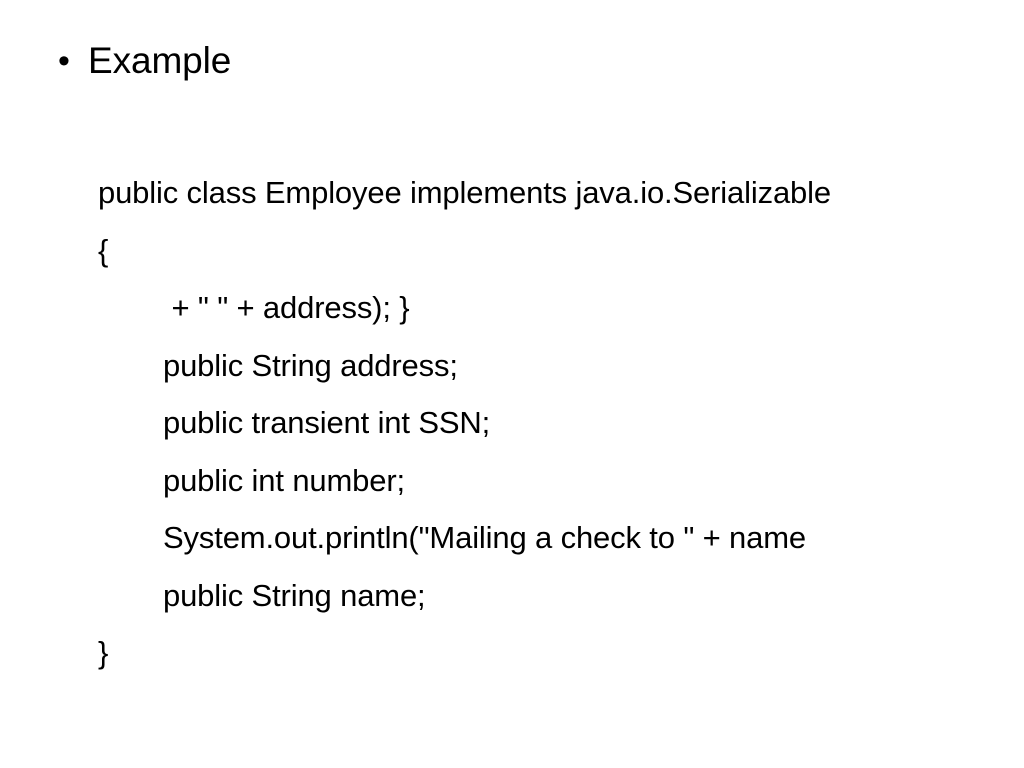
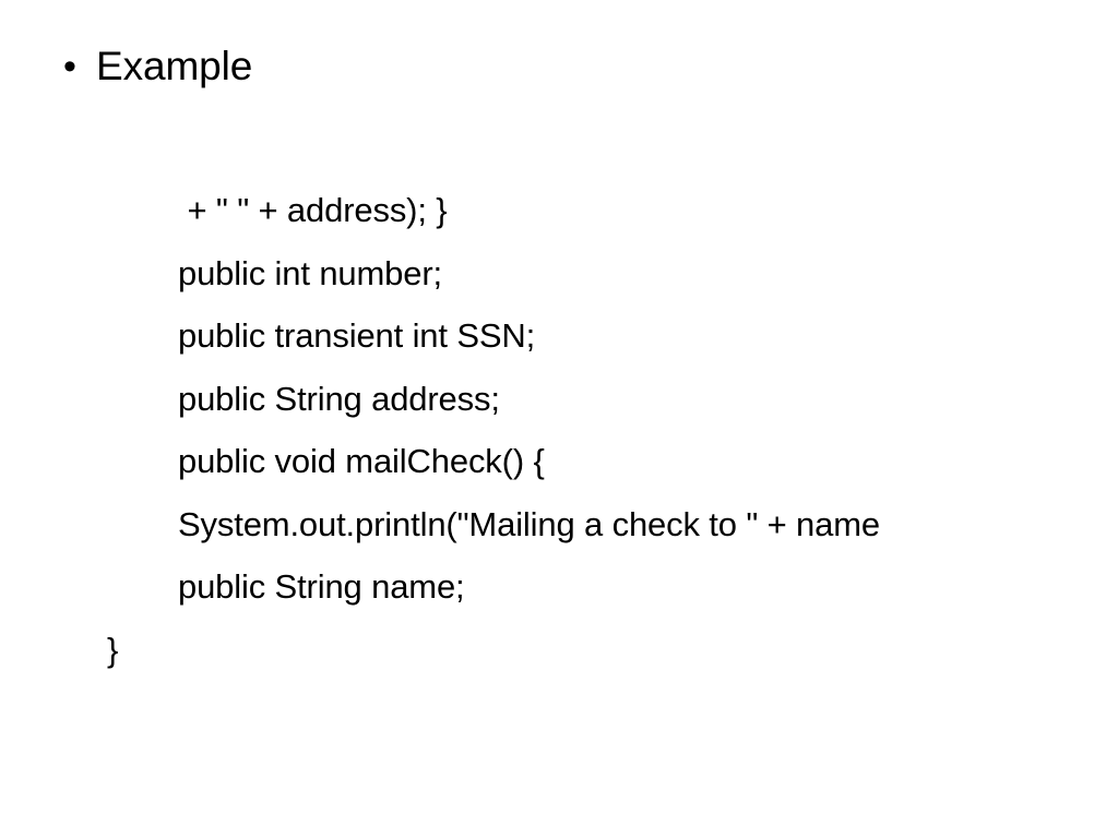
  •
  Example
- public class Employee implements java.io.Serializable
- {
  + " " + address); }
- public String address;
+ public int number;
  public transient int SSN;
- public int number;
+ public String address;
+ public void mailCheck() {
  System.out.println("Mailing a check to " + name
  public String name;
  }
